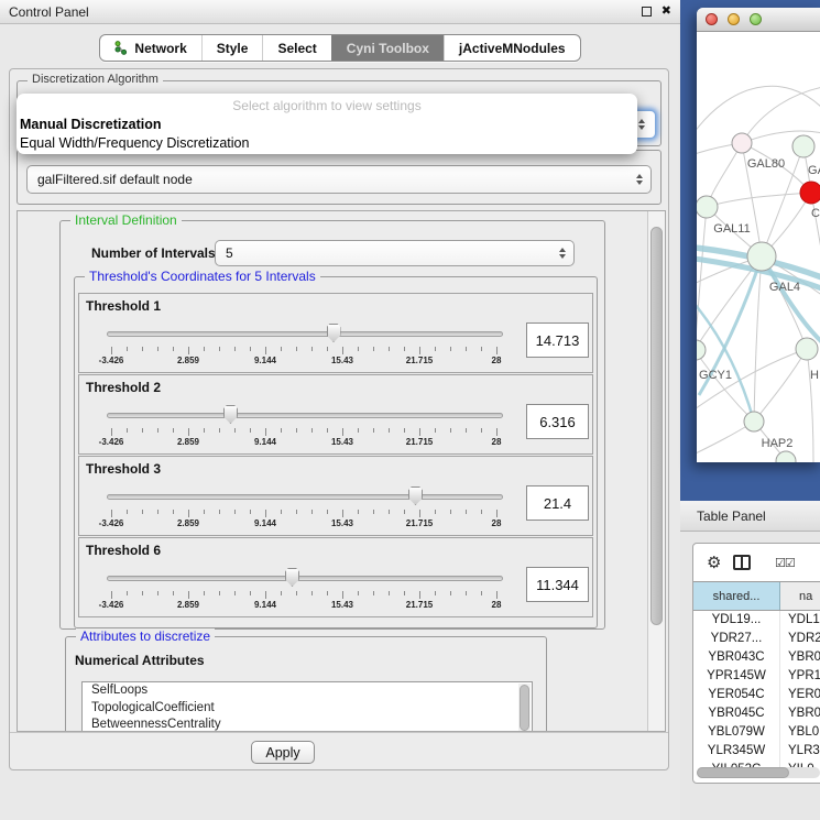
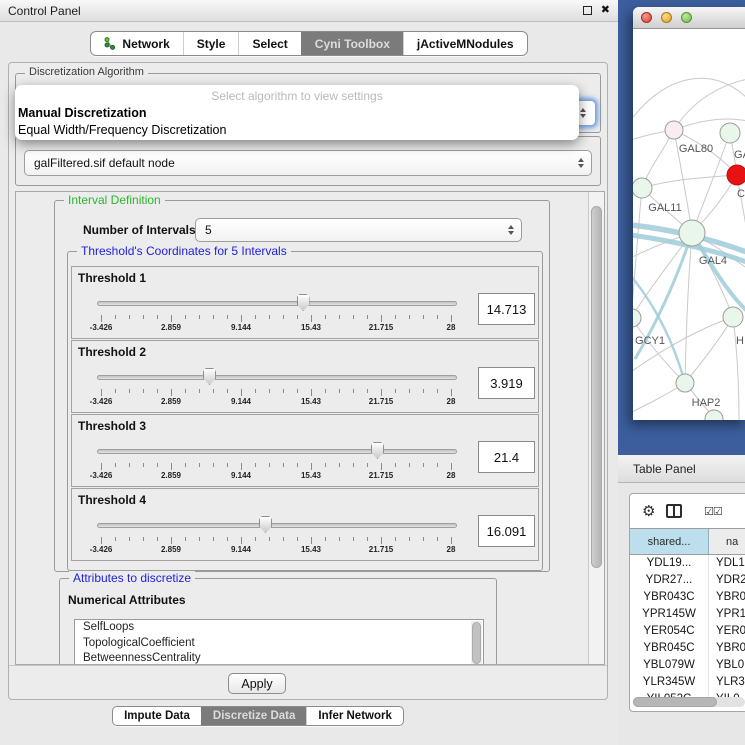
  Control Panel
  ✖
  Network
  Style
  Select
  Cyni Toolbox
  jActiveMNodules
  Discretization Algorithm
  Select algorithm to view settings
  Manual Discretization
  Equal Width/Frequency Discretization
  galFiltered.sif default node
  Interval Definition
  Number of Intervals
  5
  Threshold's Coordinates for 5 Intervals
  Threshold 1
  -3.426
  2.859
  9.144
  15.43
  21.715
  28
  14.713
  Threshold 2
  -3.426
  2.859
  9.144
  15.43
  21.715
  28
- 6.316
+ 3.919
  Threshold 3
  -3.426
  2.859
  9.144
  15.43
  21.715
  28
  21.4
- Threshold 6
+ Threshold 4
  -3.426
  2.859
  9.144
  15.43
  21.715
  28
- 11.344
+ 16.091
  Attributes to discretize
  Numerical Attributes
  SelfLoops
  TopologicalCoefficient
  BetweennessCentrality
  Apply
+ Impute Data
+ Discretize Data
+ Infer Network
  GAL80
  C
  GAL11
  GAL4
  GCY1
  H
  HAP2
  Table Panel
  ⚙
  ☑☑
  shared...
  na
  YDL19...
  YDL1
  YDR27...
  YDR2
  YBR043C
  YBR0
  YPR145W
  YPR1
  YER054C
  YER0
  YBR045C
  YBR0
  YBL079W
  YBL0
  YLR345W
  YLR3
